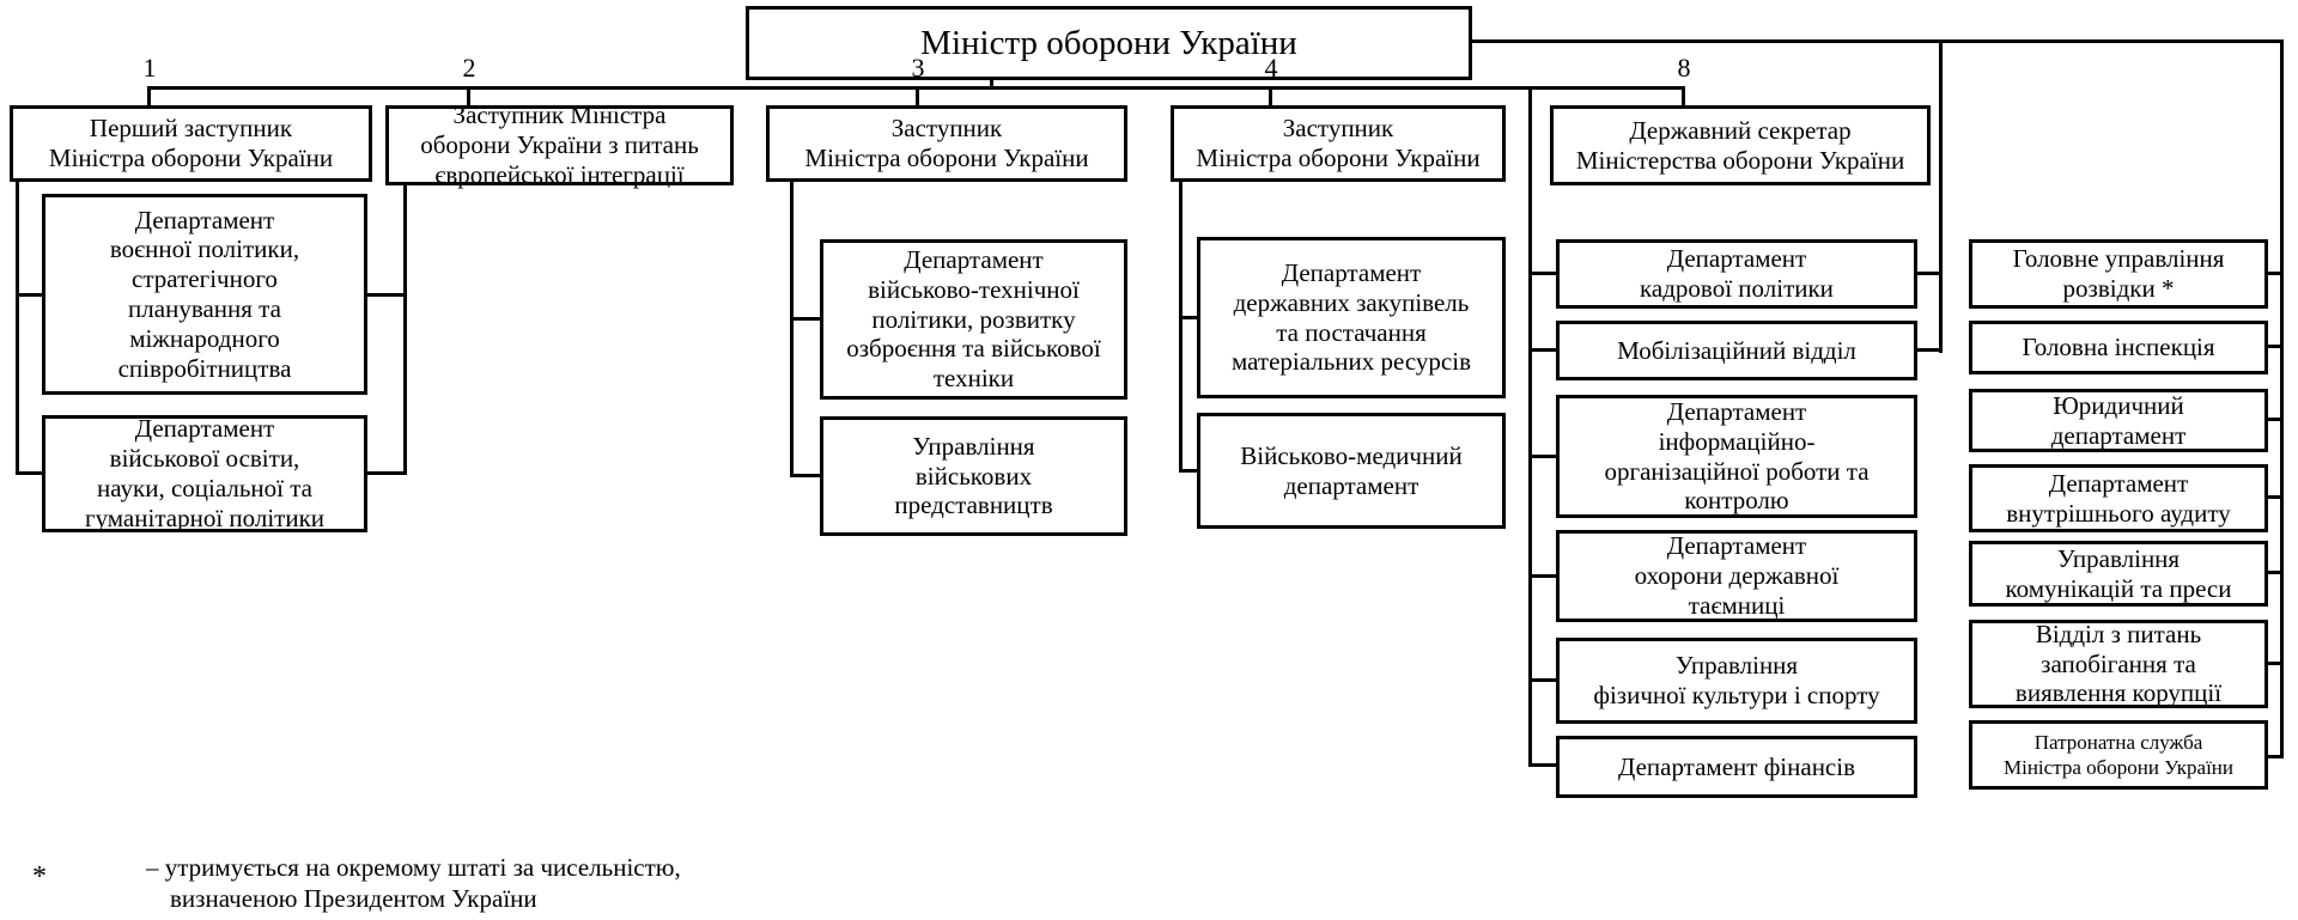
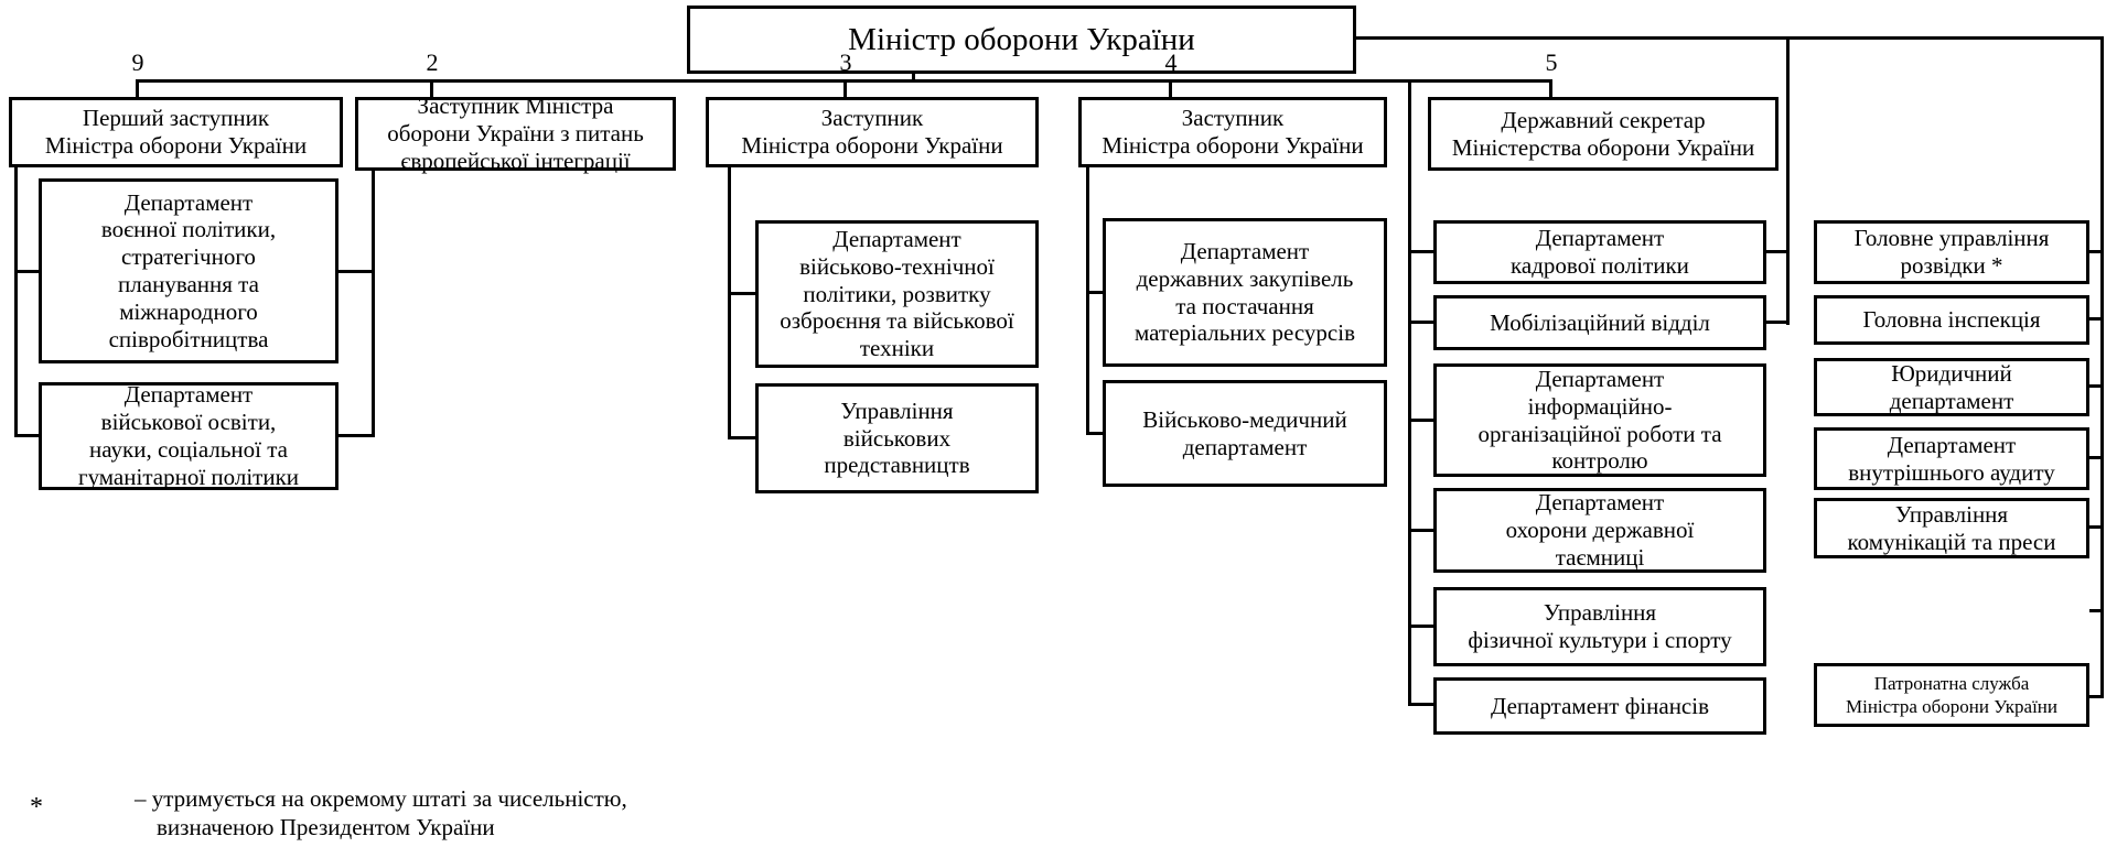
  Міністр оборони України
- 1
+ 9
  2
  3
  4
- 8
+ 5
  Перший заступник
  Міністра оборони України
  Заступник Міністра
  оборони України з питань
  європейської інтеграції
  Заступник
  Міністра оборони України
  Заступник
  Міністра оборони України
  Державний секретар
  Міністерства оборони України
  Департамент
  воєнної політики,
  стратегічного
  планування та
  міжнародного
  співробітництва
  Департамент
  військової освіти,
  науки, соціальної та
  гуманітарної політики
  Департамент
  військово-технічної
  політики, розвитку
  озброєння та військової
  техніки
  Управління
  військових
  представництв
  Департамент
  державних закупівель
  та постачання
  матеріальних ресурсів
  Військово-медичний
  департамент
  Департамент
  кадрової політики
  Мобілізаційний відділ
  Департамент
  інформаційно-
  організаційної роботи та
  контролю
  Департамент
  охорони державної
  таємниці
  Управління
  фізичної культури і спорту
  Департамент фінансів
  Головне управління
  розвідки *
  Головна інспекція
  Юридичний
  департамент
  Департамент
  внутрішнього аудиту
  Управління
  комунікацій та преси
- Відділ з питань
- запобігання та
- виявлення корупції
  Патронатна служба
  Міністра оборони України
  *
  – утримується на окремому штаті за чисельністю,
  визначеною Президентом України
